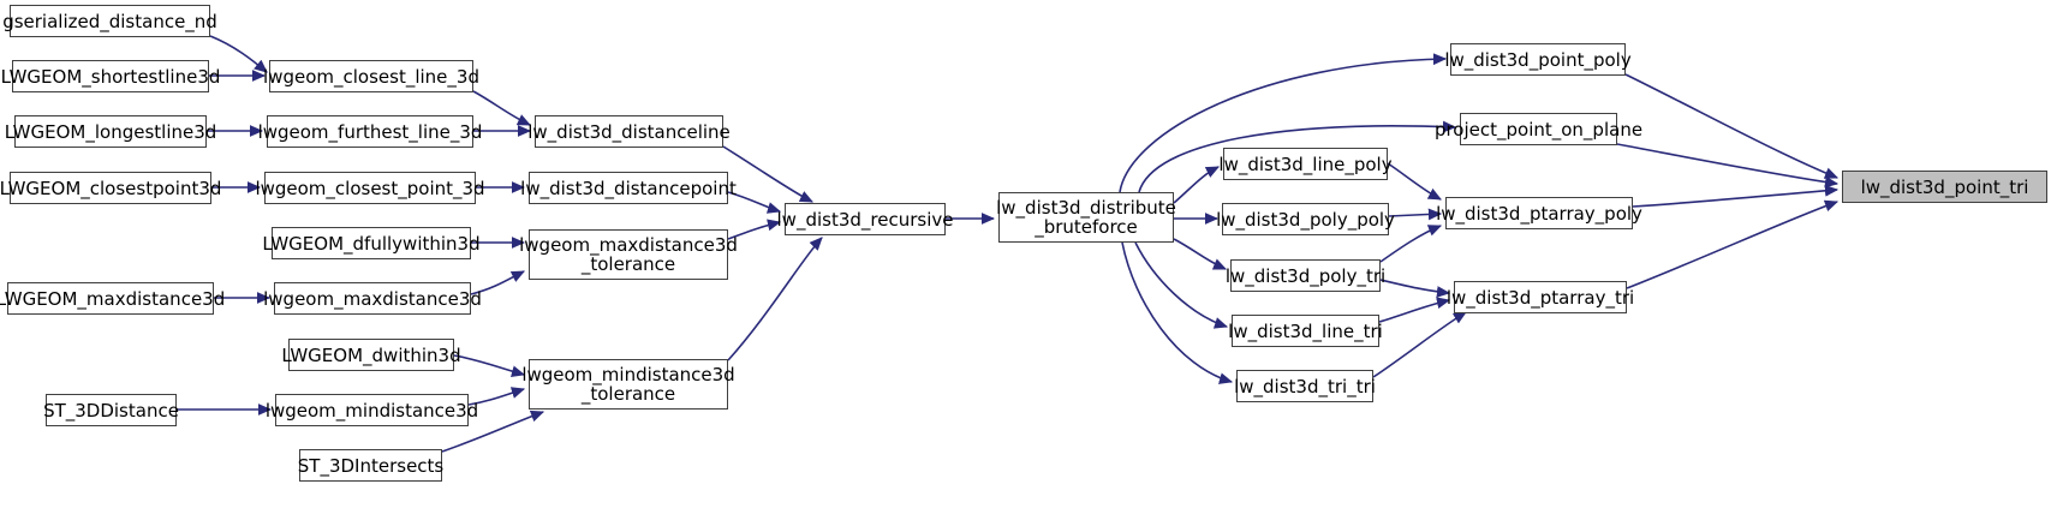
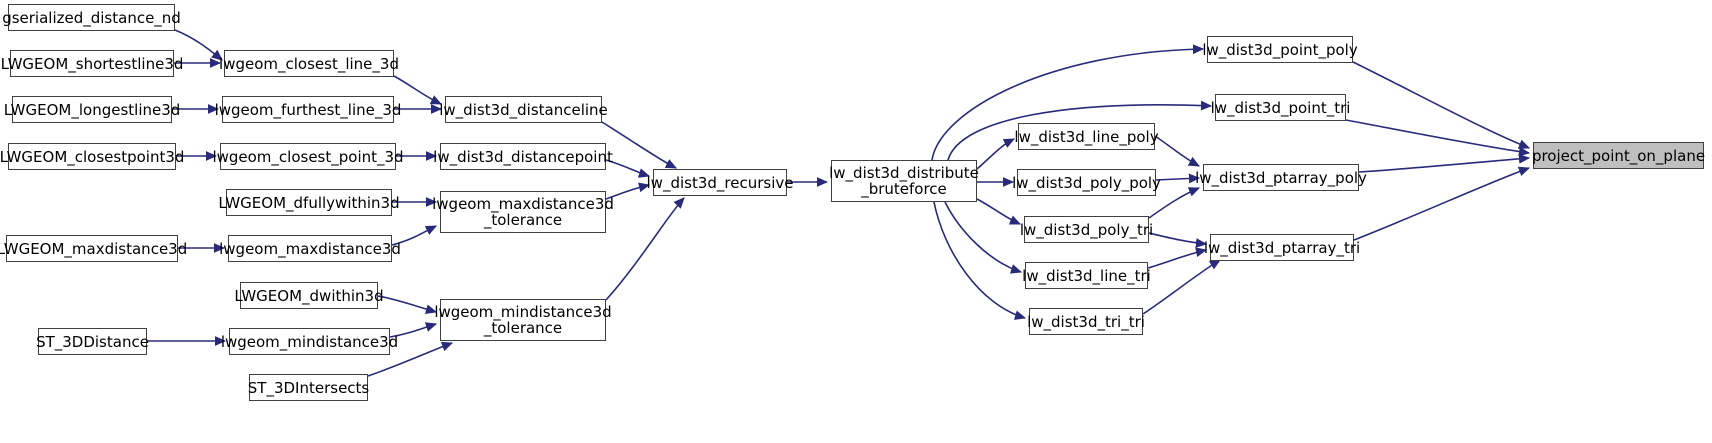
  gserialized_distance_nd
  LWGEOM_shortestline3d
  LWGEOM_longestline3d
  LWGEOM_closestpoint3d
  LWGEOM_maxdistance3d
  ST_3DDistance
  lwgeom_closest_line_3d
  lwgeom_furthest_line_3d
  lwgeom_closest_point_3d
  LWGEOM_dfullywithin3d
  lwgeom_maxdistance3d
  LWGEOM_dwithin3d
  lwgeom_mindistance3d
  ST_3DIntersects
  lw_dist3d_distanceline
  lw_dist3d_distancepoint
  lwgeom_maxdistance3d
  _tolerance
  lwgeom_mindistance3d
  _tolerance
  lw_dist3d_recursive
  lw_dist3d_distribute
  _bruteforce
  lw_dist3d_line_poly
  lw_dist3d_poly_poly
  lw_dist3d_poly_tri
  lw_dist3d_line_tri
  lw_dist3d_tri_tri
  lw_dist3d_point_poly
- project_point_on_plane
+ lw_dist3d_point_tri
  lw_dist3d_ptarray_poly
  lw_dist3d_ptarray_tri
- lw_dist3d_point_tri
+ project_point_on_plane
